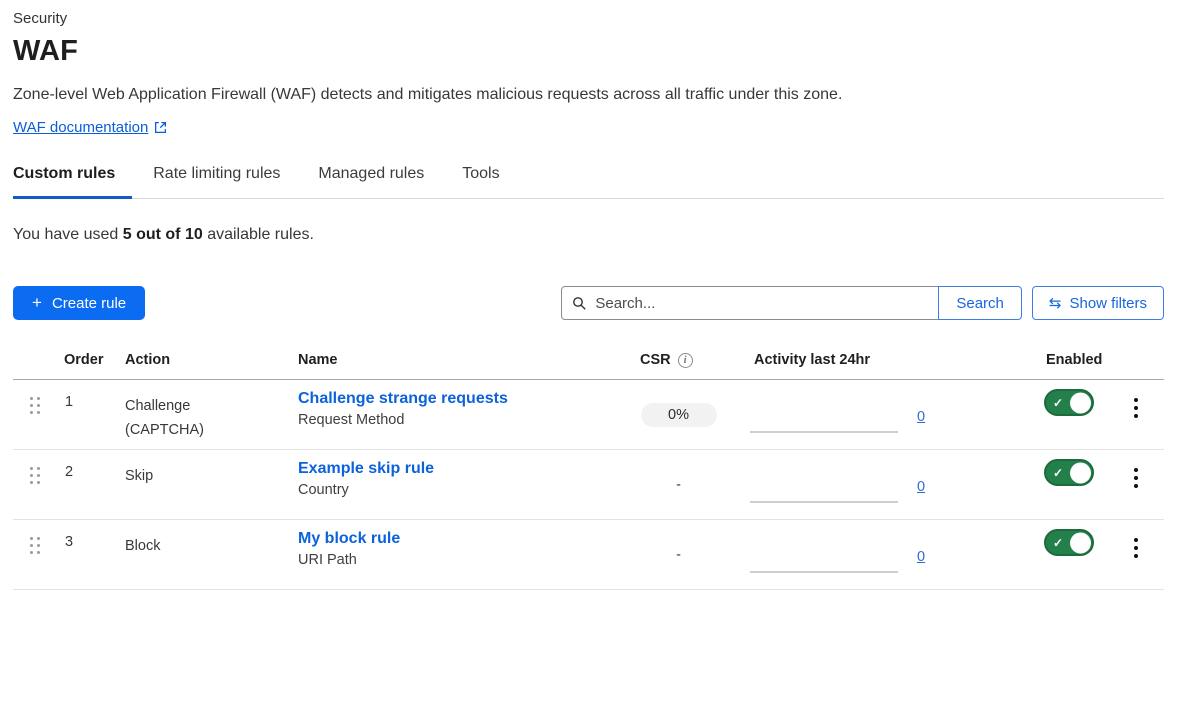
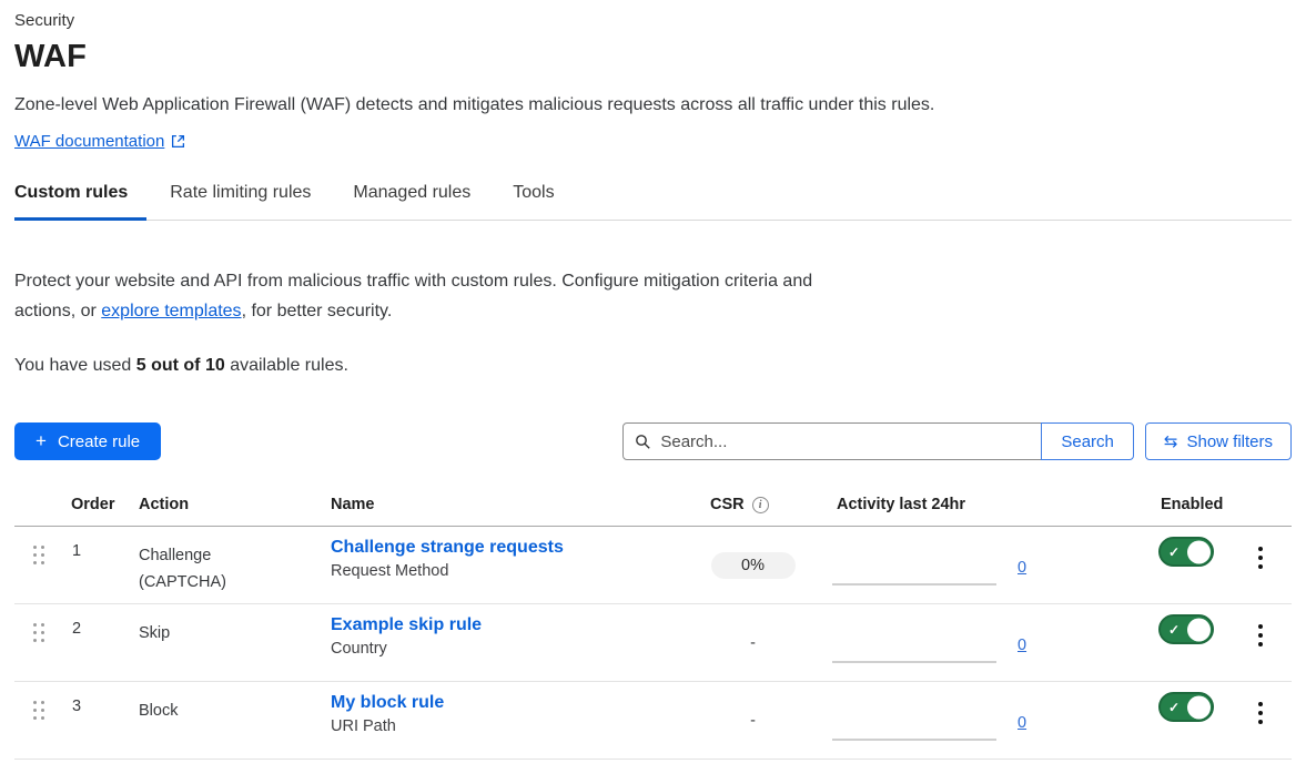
  Security
  WAF
- Zone-level Web Application Firewall (WAF) detects and mitigates malicious requests across all traffic under this zone.
+ Zone-level Web Application Firewall (WAF) detects and mitigates malicious requests across all traffic under this rules.
  WAF documentation
  Custom rules
  Rate limiting rules
  Managed rules
  Tools
+ Protect your website and API from malicious traffic with custom rules. Configure mitigation criteria and actions, or explore templates, for better security.
  You have used 5 out of 10 available rules.
  +
  Create rule
  Search...
  Search
  ⇆
  Show filters
  Order
  Action
  Name
  CSR
  i
  Activity last 24hr
  Enabled
  1
  Challenge
  (CAPTCHA)
  Challenge strange requests
  Request Method
  0%
  0
  ✓
  2
  Skip
  Example skip rule
  Country
  -
  0
  ✓
  3
  Block
  My block rule
  URI Path
  -
  0
  ✓
